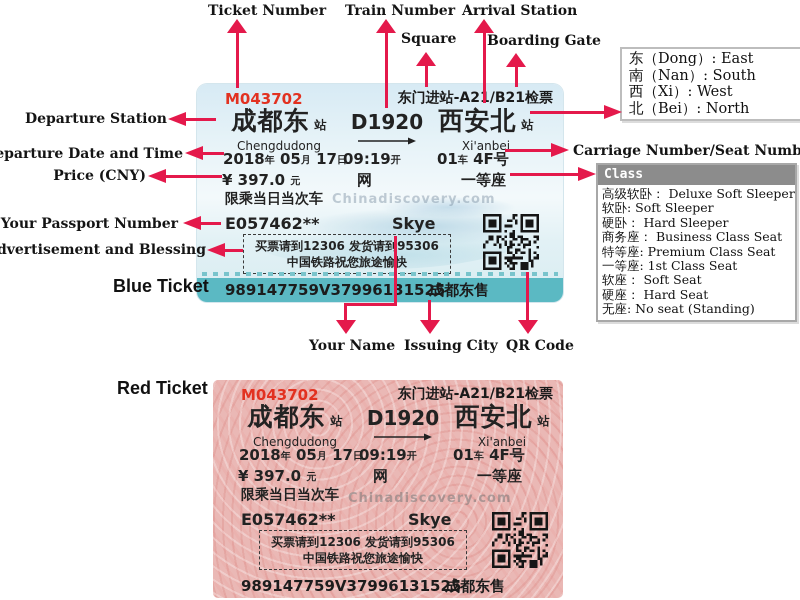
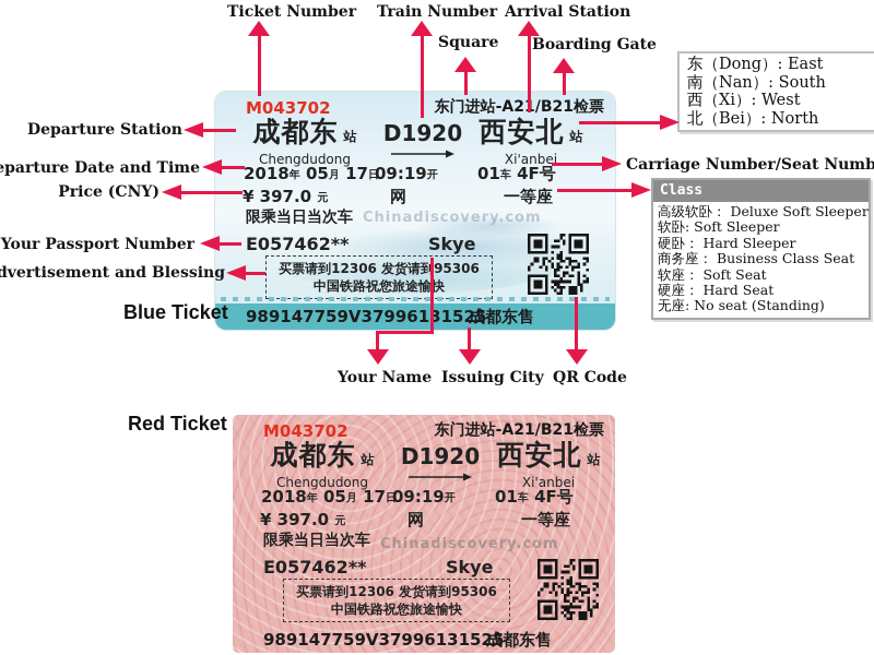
  M043702
  东门进站-A2/B21检票
  成都东 站
  Chengdudong
  D1920
  西安北 站
  Xi'anbei
  2018年 05月 17日
  09:19开
  01车 4F号
  ¥ 397.0 元
  网
  一等座
  限乘当日当次车
  Chinadiscovery.com
  E057462**
  Skye
  买票请到12306 发货请到95306
  中国铁路祝您旅途愉快
  989147759V37996131525
  成都东售
  M043702
  东门进站-A21/B21检票
  成都东 站
  Chengdudong
  D1920
  西安北 站
  Xi'anbei
  2018年 05月 17日
  09:19开
  01车 4F号
  ¥ 397.0 元
  网
  一等座
  限乘当日当次车
  Chinadiscovery.com
  E057462**
  Skye
  买票请到12306 发货请到95306
  中国铁路祝您旅途愉快
  989147759V37996131525
  成都东售
  东（Dong）: East
  南（Nan）: South
  西（Xi）: West
  北（Bei）: North
  Class
  高级软卧： Deluxe Soft Sleeper
  软卧: Soft Sleeper
  硬卧： Hard Sleeper
  商务座： Business Class Seat
- 特等座: Premium Class Seat
- 一等座: 1st Class Seat
  软座： Soft Seat
  硬座： Hard Seat
  无座: No seat (Standing)
  Ticket Number
  Train Number
  Arrival Station
  Square
  Boarding Gate
  Departure Station
  parture Date and Time
  Price (CNY)
  Your Passport Number
  dvertisement and Blessing
  Carriage Number/Seat Numb
  Your Name
  Issuing City
  QR Code
  Blue Ticket
  Red Ticket
